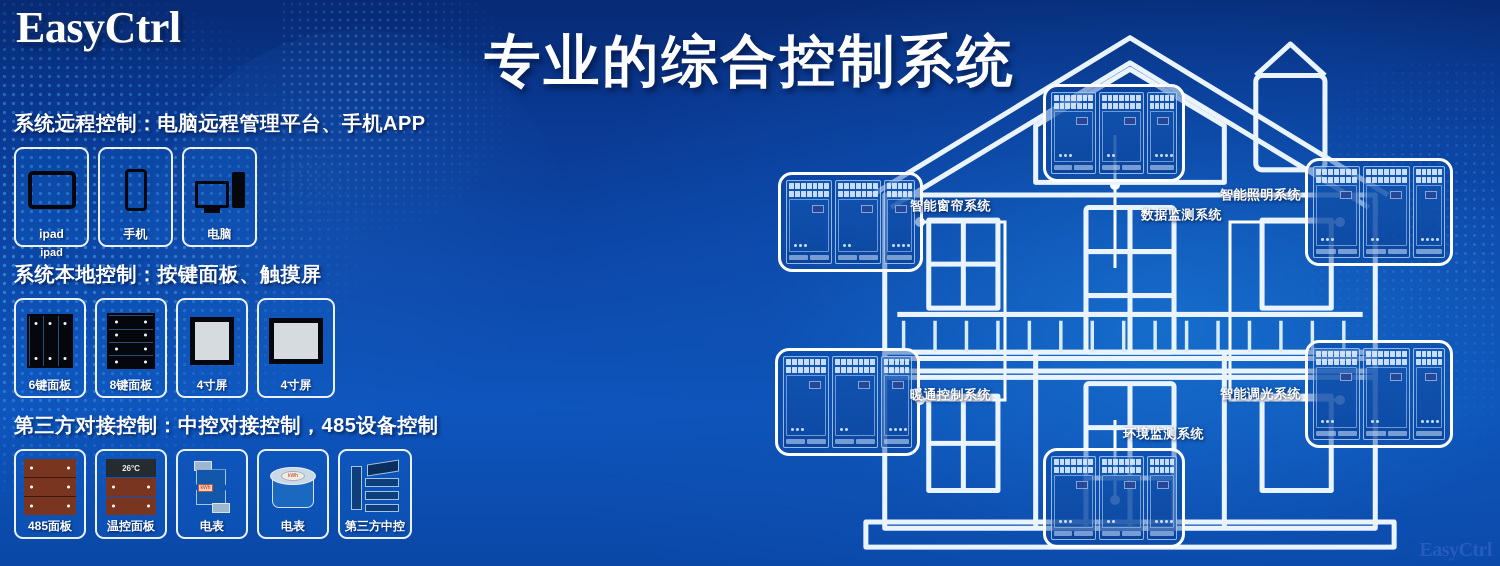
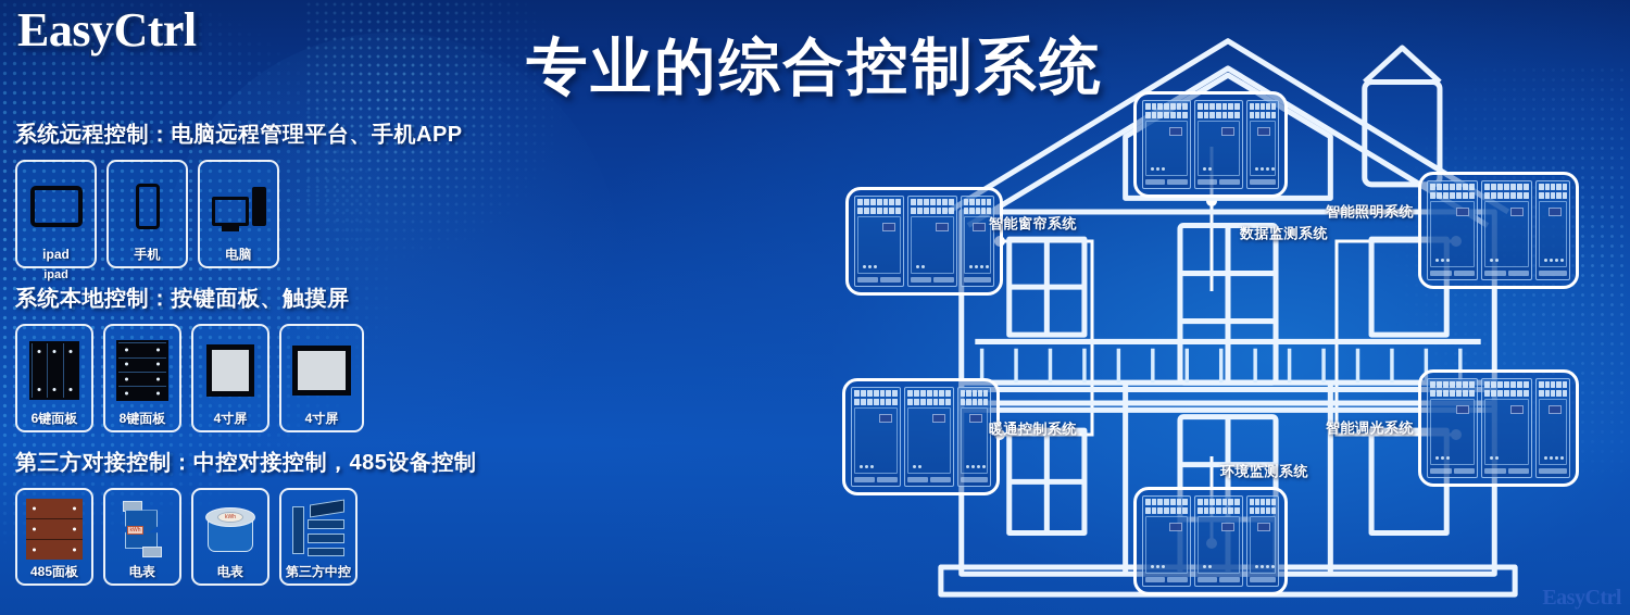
  EasyCtrl
  专业的综合控制系统
  系统远程控制：电脑远程管理平台、手机APP
  ipad
  ipad
  手机
  电脑
  系统本地控制：按键面板、触摸屏
  6键面板
  8键面板
  4寸屏
  4寸屏
  第三方对接控制：中控对接控制，485设备控制
  485面板
- 26°C
- 温控面板
  电表
  电表
  第三方中控
  智能窗帘系统
  数据监测系统
  智能照明系统
  暖通控制系统
  环境监测系统
  智能调光系统
  EasyCtrl
